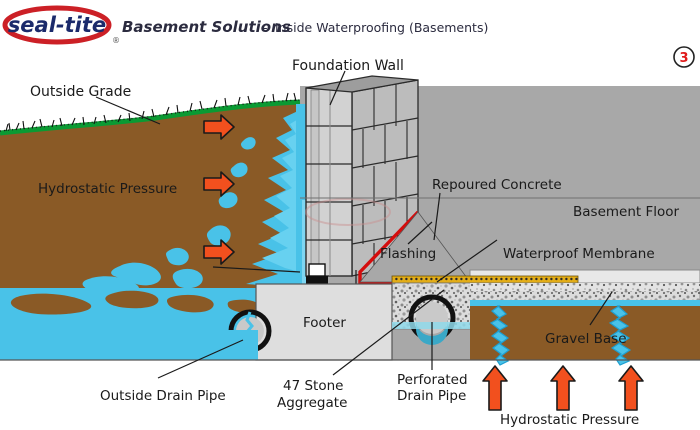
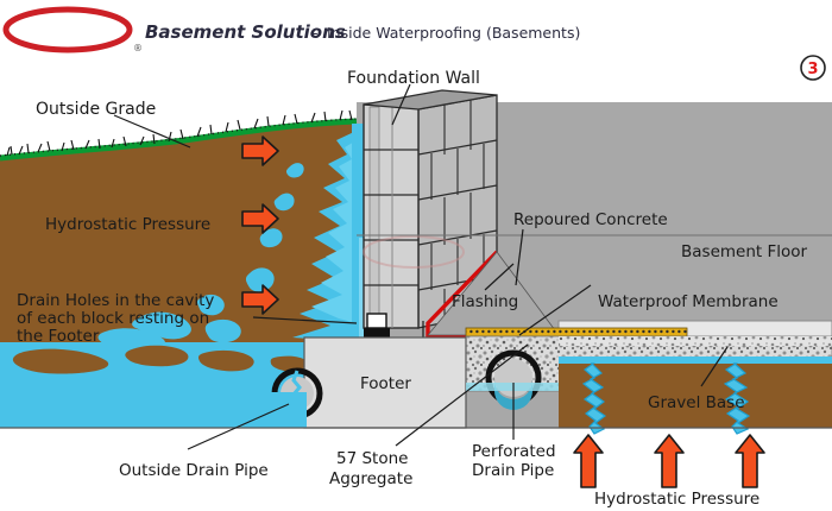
- seal-tite
  ®
  Basement Solutions
  -
  Inside Waterproofing (Basements)
  3
  Outside Grade
  Hydrostatic Pressure
+ Drain Holes in the cavity
+ of each block resting on
+ the Footer
  Foundation Wall
  Repoured Concrete
  Basement Floor
  Waterproof Membrane
  Flashing
  Footer
  Outside Drain Pipe
- 47 Stone
+ 57 Stone
  Aggregate
  Perforated
  Drain Pipe
  Gravel Base
  Hydrostatic Pressure
